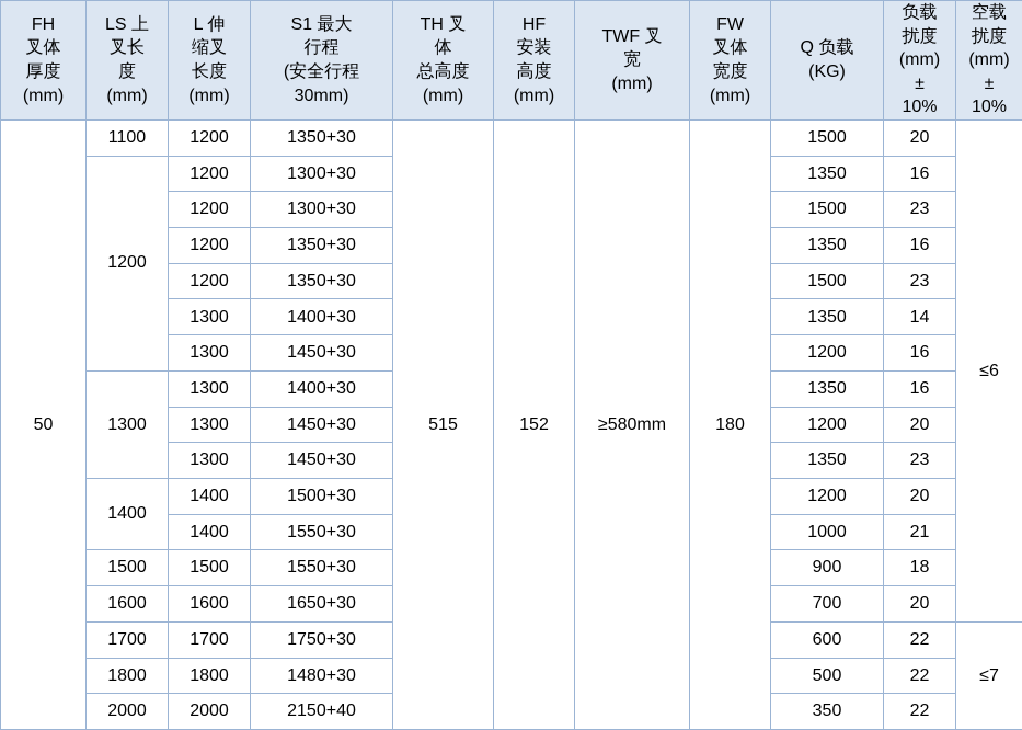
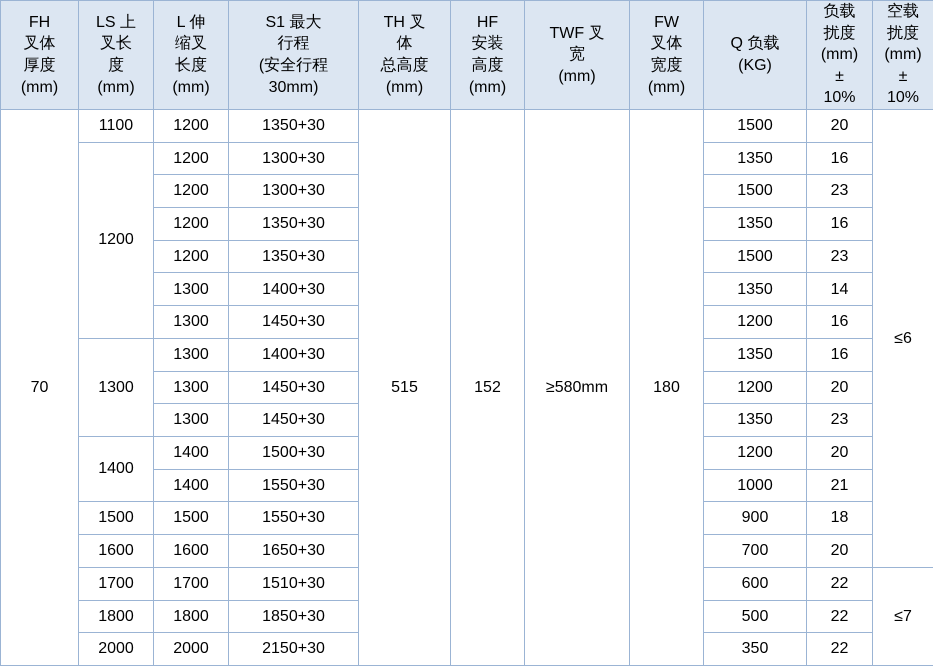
  FH 叉体 厚度 (mm)	LS 上 叉长 度 (mm)	L 伸 缩叉 长度 (mm)	S1 最大 行程 (安全行程 30mm)	TH 叉 体 总高度 (mm)	HF 安装 高度 (mm)	TWF 叉 宽 (mm)	FW 叉体 宽度 (mm)	Q 负载 (KG)	负载 扰度 (mm) ± 10%	空载 扰度 (mm) ± 10%
- 50	1100	1200	1350+30	515	152	≥580mm	180	1500	20	≤6
+ 70	1100	1200	1350+30	515	152	≥580mm	180	1500	20	≤6
  1200	1200	1300+30	1350	16
  1200	1300+30	1500	23
  1200	1350+30	1350	16
  1200	1350+30	1500	23
  1300	1400+30	1350	14
  1300	1450+30	1200	16
  1300	1300	1400+30	1350	16
  1300	1450+30	1200	20
  1300	1450+30	1350	23
  1400	1400	1500+30	1200	20
  1400	1550+30	1000	21
  1500	1500	1550+30	900	18
  1600	1600	1650+30	700	20
- 1700	1700	1750+30	600	22	≤7
+ 1700	1700	1510+30	600	22	≤7
- 1800	1800	1480+30	500	22
+ 1800	1800	1850+30	500	22
- 2000	2000	2150+40	350	22
+ 2000	2000	2150+30	350	22
